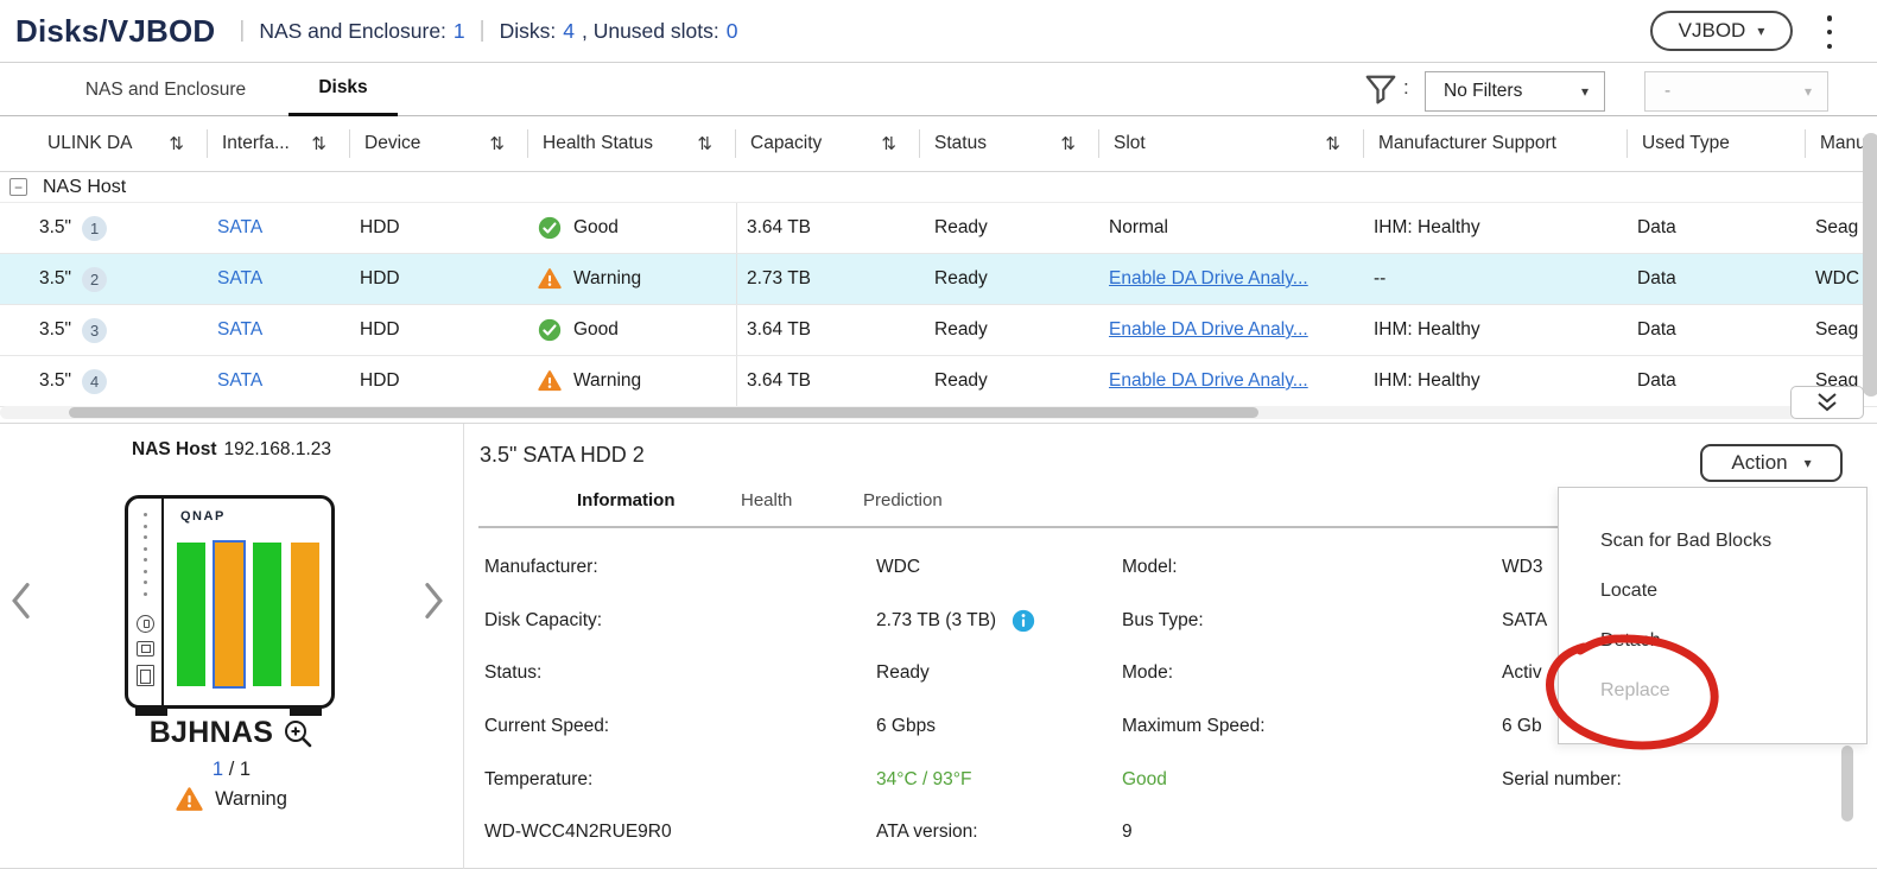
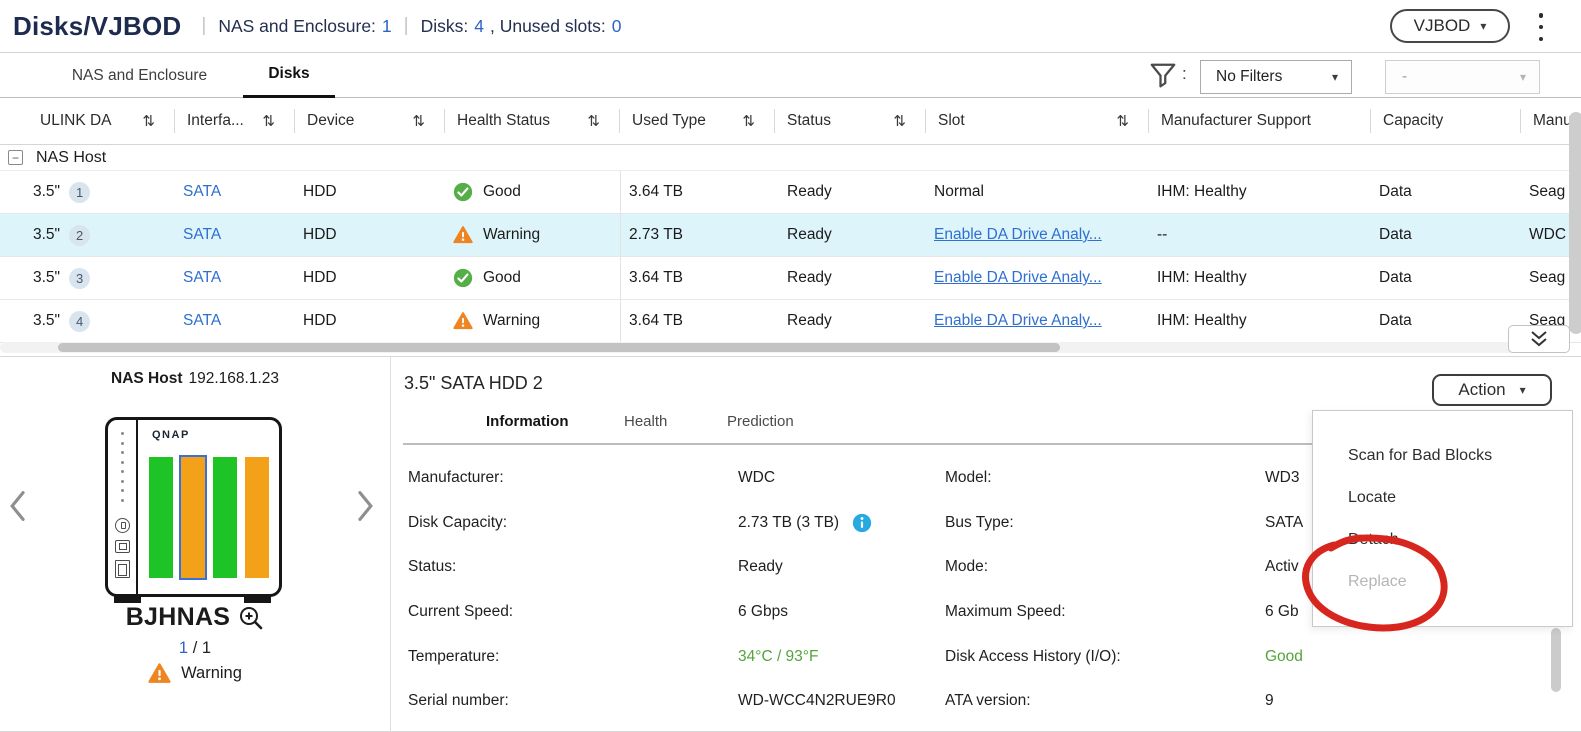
  Disks/VJBOD
  |
  NAS and Enclosure:
  1
  |
  Disks:
  4
  , Unused slots:
  0
  VJBOD
  ▾
  NAS and Enclosure
  Disks
  :
  No Filters
  ▾
  -
  ▾
  ULINK DA
  ⇅
  Interfa...
  ⇅
  Device
  ⇅
  Health Status
  ⇅
- Capacity
+ Used Type
  ⇅
  Status
  ⇅
  Slot
  ⇅
  Manufacturer Support
- Used Type
+ Capacity
  −
  NAS Host
  3.5"
  1
  SATA
  HDD
  Good
  3.64 TB
  Ready
  Normal
  IHM: Healthy
  Data
  Seag
  3.5"
  2
  SATA
  HDD
  Warning
  2.73 TB
  Ready
  Enable DA Drive Analy...
  --
  Data
  WDC
  3.5"
  3
  SATA
  HDD
  Good
  3.64 TB
  Ready
  Enable DA Drive Analy...
  IHM: Healthy
  Data
  Seag
  3.5"
  4
  SATA
  HDD
  Warning
  3.64 TB
  Ready
  Enable DA Drive Analy...
  IHM: Healthy
  Data
  Seag
  NAS Host 192.168.1.23
  QNAP
  BJHNAS
  1 / 1
  Warning
  3.5" SATA HDD 2
  Action
  ▾
  Information
  Health
  Prediction
  Manufacturer:
  WDC
  Model:
  WD3
  Disk Capacity:
  2.73 TB (3 TB)
  Bus Type:
  SATA
  Status:
  Ready
  Mode:
  Activ
  Current Speed:
  6 Gbps
  Maximum Speed:
  6 Gb
  Temperature:
  34°C / 93°F
+ Disk Access History (I/O):
  Good
  Serial number:
  WD-WCC4N2RUE9R0
  ATA version:
  9
  Scan for Bad Blocks
  Locate
  Replace
